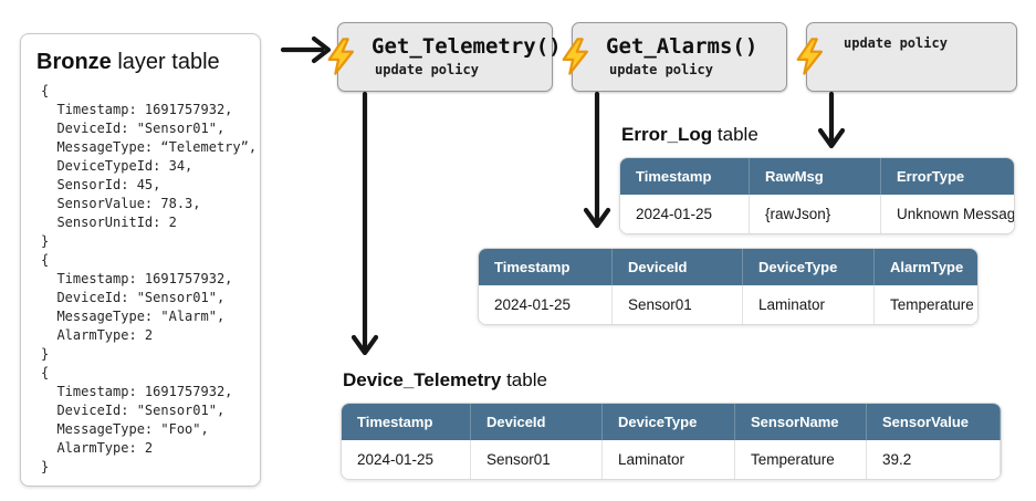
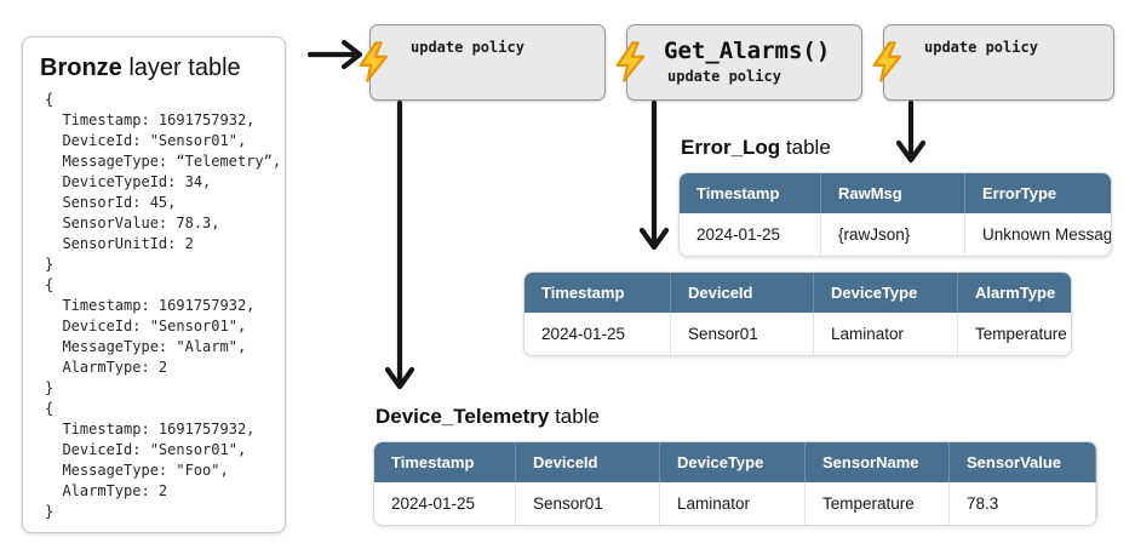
  Bronze layer table
  {
  Timestamp: 1691757932,
  DeviceId: "Sensor01",
  MessageType: “Telemetry”,
  DeviceTypeId: 34,
  SensorId: 45,
  SensorValue: 78.3,
  SensorUnitId: 2
  }
  {
  Timestamp: 1691757932,
  DeviceId: "Sensor01",
  MessageType: "Alarm",
  AlarmType: 2
  }
  {
  Timestamp: 1691757932,
  DeviceId: "Sensor01",
  MessageType: "Foo",
  AlarmType: 2
  }
- Get_Telemetry()
  update policy
  Get_Alarms()
  update policy
  update policy
  Error_Log table
  Timestamp	RawMsg	ErrorType
  2024-01-25	{rawJson}	Unknown Messag
  Timestamp	DeviceId	DeviceType	AlarmType
  2024-01-25	Sensor01	Laminator	Temperature
  Device_Telemetry table
  Timestamp	DeviceId	DeviceType	SensorName	SensorValue
- 2024-01-25	Sensor01	Laminator	Temperature	39.2
+ 2024-01-25	Sensor01	Laminator	Temperature	78.3
